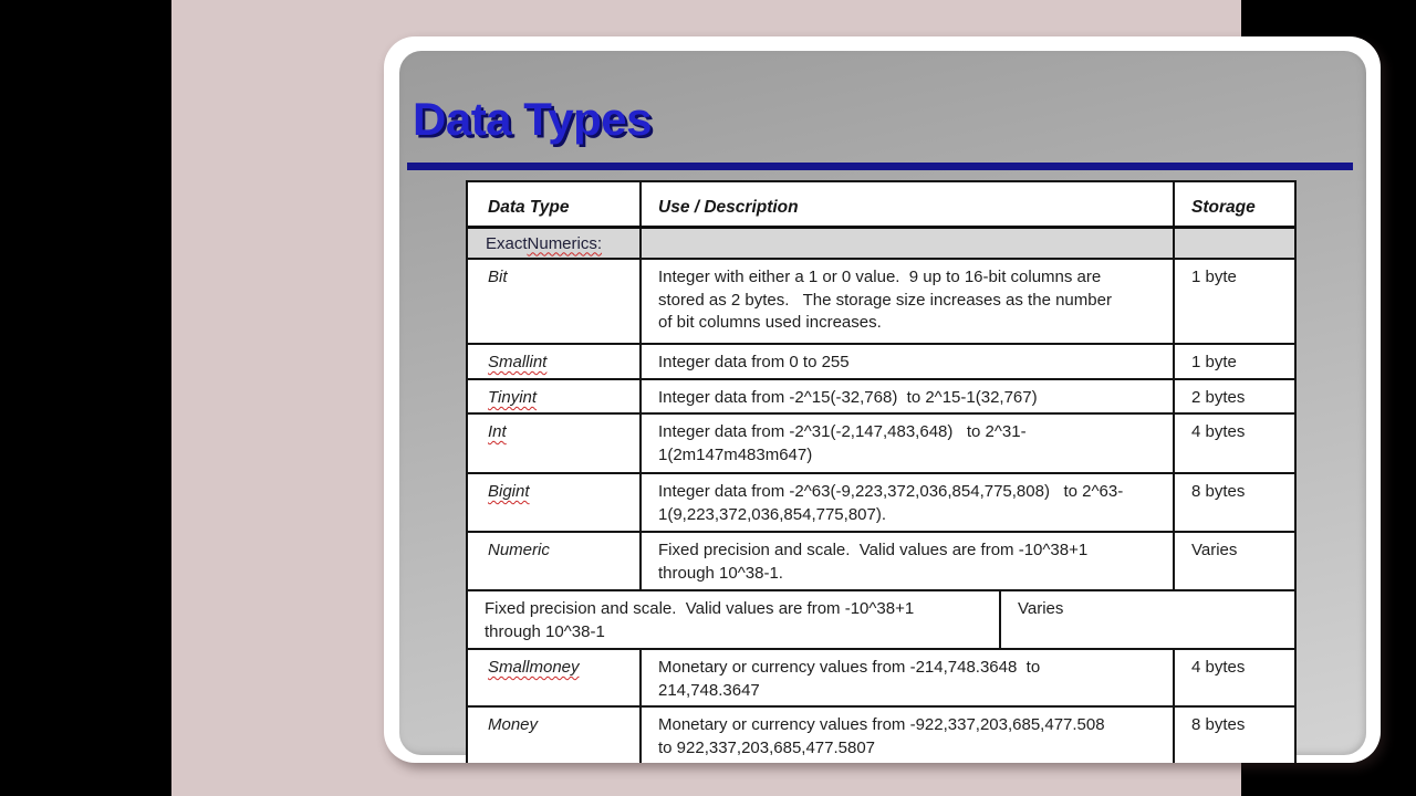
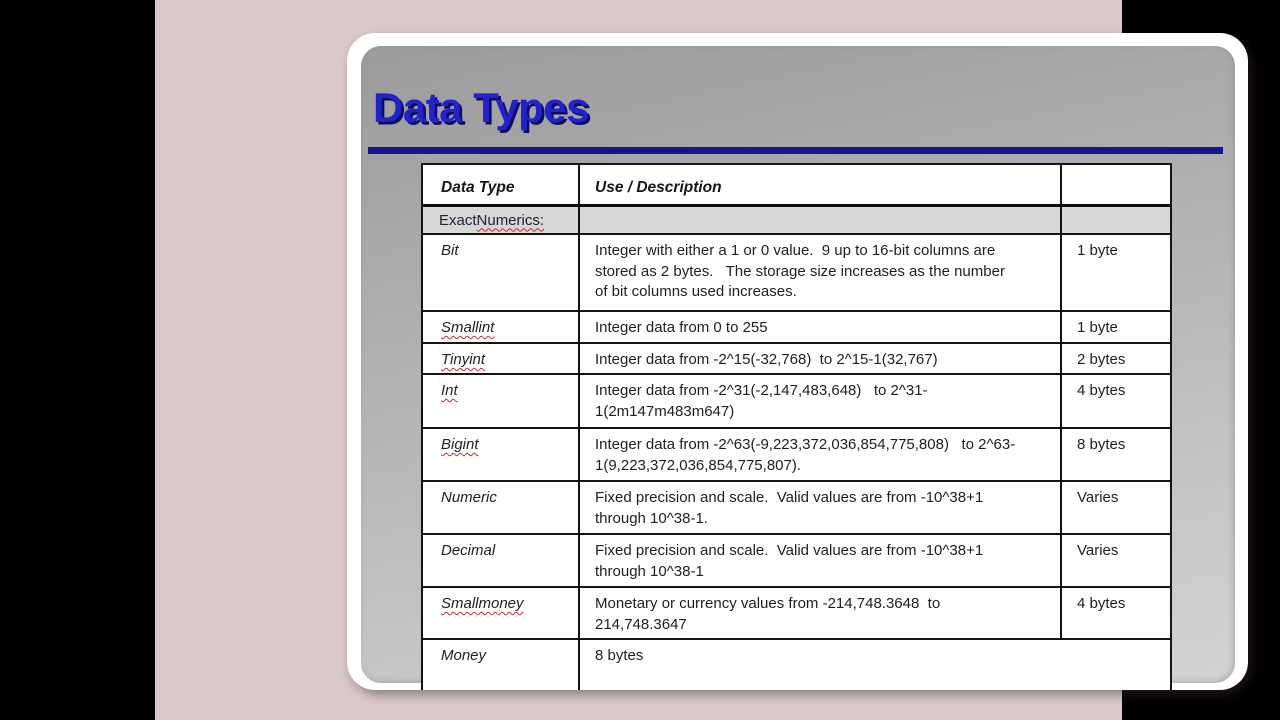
  Data Types
  Data Type
  Use / Description
- Storage
  Exact
  Numerics:
  Bit
  Integer with either a 1 or 0 value. 9 up to 16-bit columns are
  stored as 2 bytes. The storage size increases as the number
  of bit columns used increases.
  1 byte
  Smallint
  Integer data from 0 to 255
  1 byte
  Tinyint
  Integer data from -2^15(-32,768) to 2^15-1(32,767)
  2 bytes
  Int
  Integer data from -2^31(-2,147,483,648) to 2^31-
  1(2m147m483m647)
  4 bytes
  Bigint
  Integer data from -2^63(-9,223,372,036,854,775,808) to 2^63-
  1(9,223,372,036,854,775,807).
  8 bytes
  Numeric
  Fixed precision and scale. Valid values are from -10^38+1
  through 10^38-1.
  Varies
+ Decimal
  Fixed precision and scale. Valid values are from -10^38+1
  through 10^38-1
  Varies
  Smallmoney
  Monetary or currency values from -214,748.3648 to
  214,748.3647
  4 bytes
  Money
- Monetary or currency values from -922,337,203,685,477.508
- to 922,337,203,685,477.5807
  8 bytes
